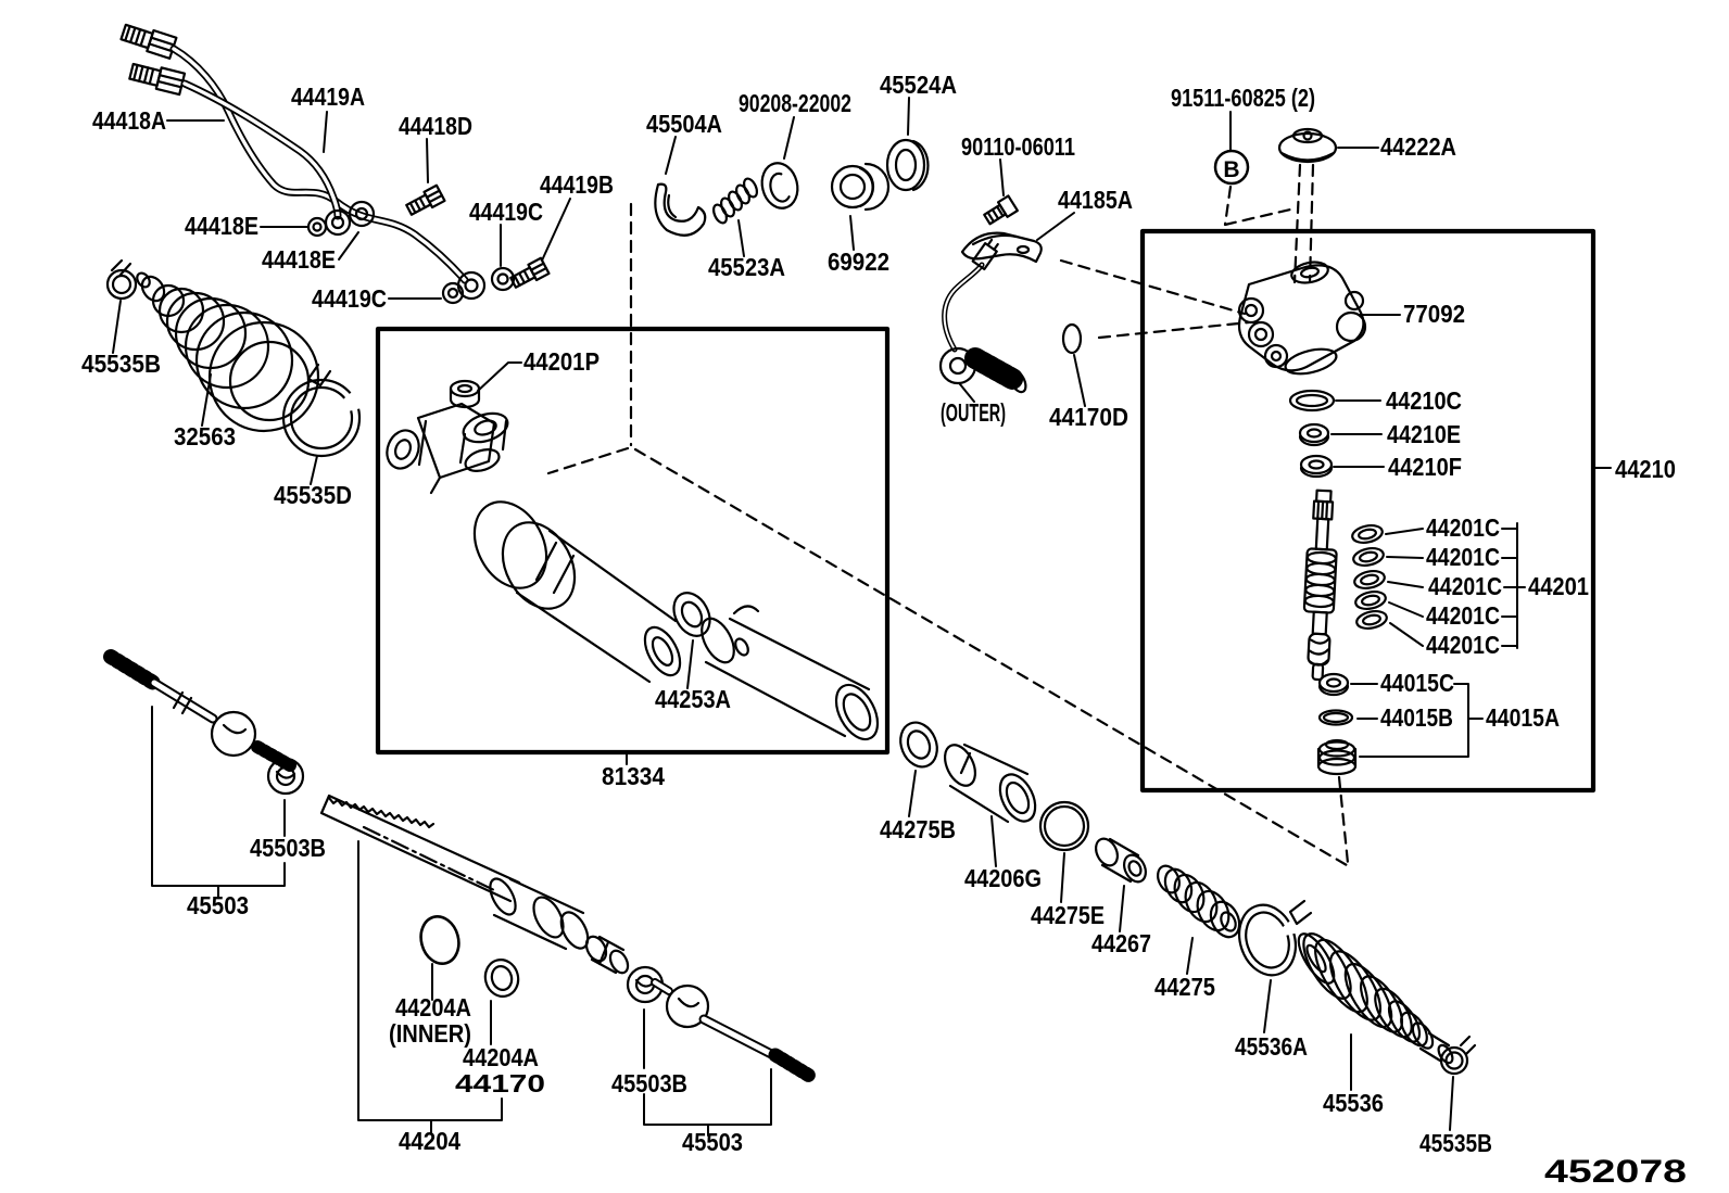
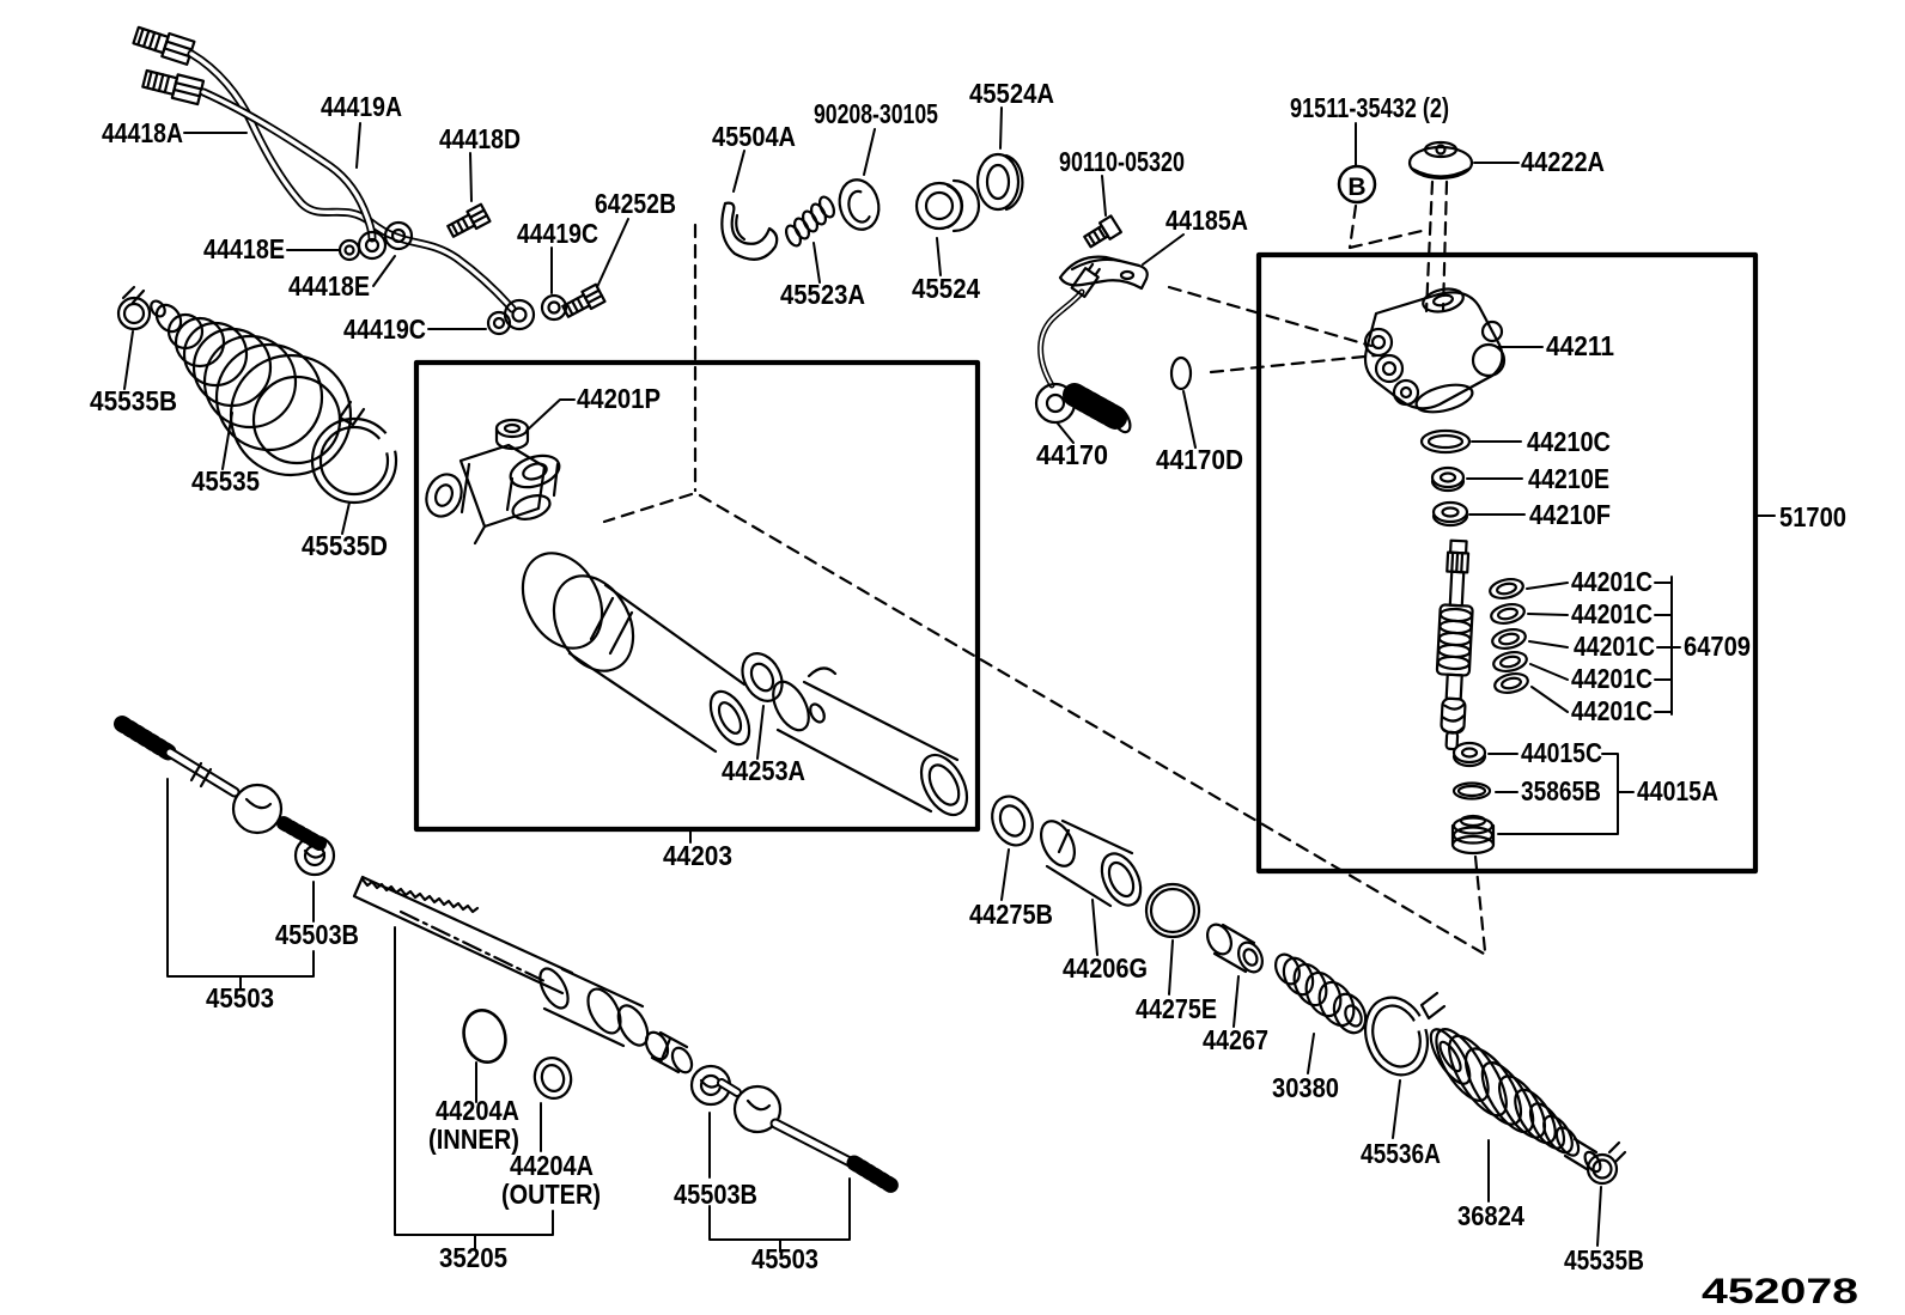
  44418A
  44419A
  44418D
  44418E
  44418E
- 44419B
+ 64252B
  44419C
  44419C
  45535B
- 32563
+ 45535
  45535D
  45504A
- 90208-22002
+ 90208-30105
  45523A
- 69922
+ 45524
  45524A
- 90110-06011
+ 90110-05320
  44185A
- (OUTER)
+ 44170
  44170D
- 91511-60825 (2)
+ 91511-35432 (2)
  B
  44222A
- 77092
+ 44211
  44210C
  44210E
  44210F
- 44210
+ 51700
  44201C
  44201C
  44201C
  44201C
  44201C
- 44201
+ 64709
  44015C
- 44015B
+ 35865B
  44015A
  44201P
  44253A
- 81334
+ 44203
  45503B
  45503
  44204A
  (INNER)
  44204A
- 44170
+ (OUTER)
- 44204
+ 35205
  45503B
  45503
  44275B
  44206G
  44275E
  44267
- 44275
+ 30380
  45536A
- 45536
+ 36824
  45535B
  452078
